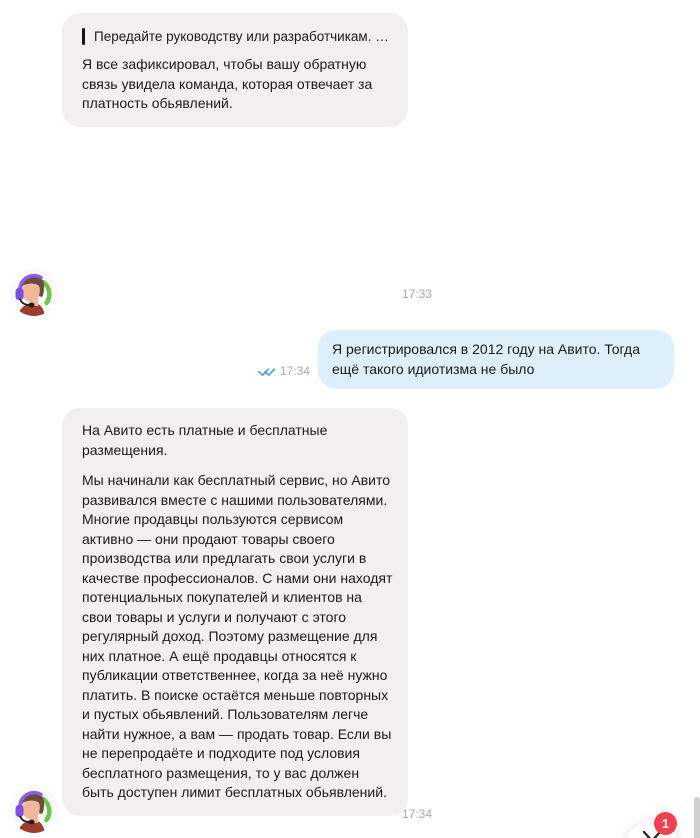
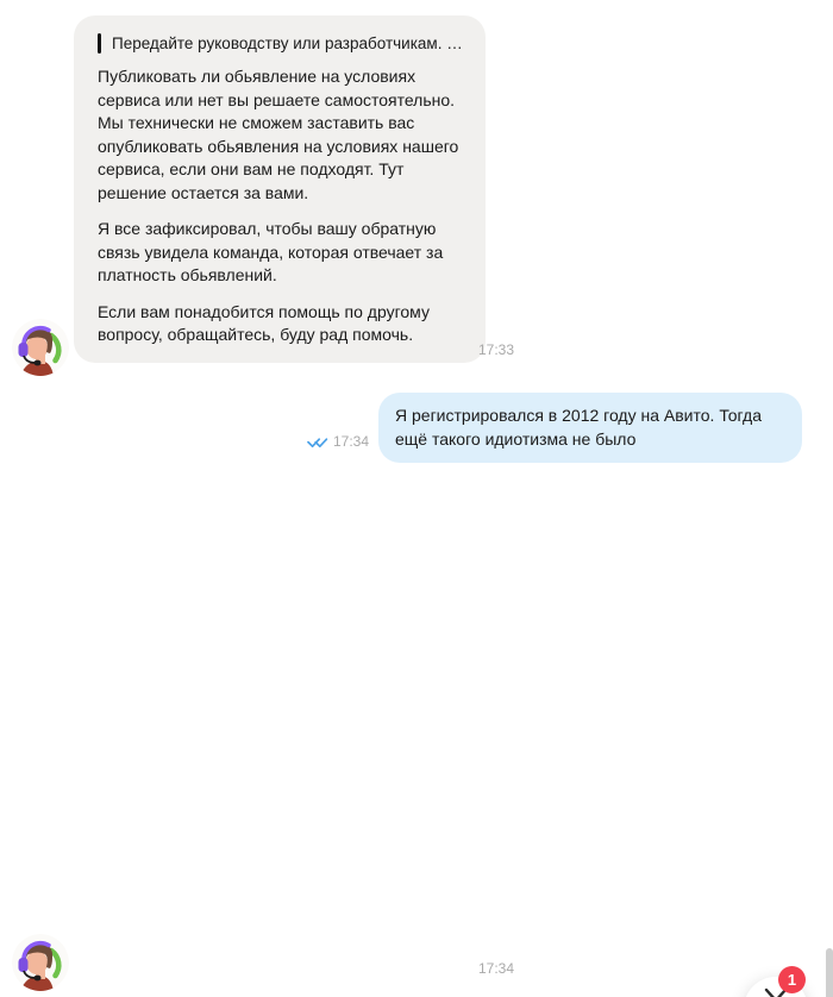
  Передайте руководству или разработчикам. Что
+ Публиковать ли обьявление на условиях сервиса или нет вы решаете самостоятельно. Мы технически не сможем заставить вас опубликовать обьявления на условиях нашего сервиса, если они вам не подходят. Тут решение остается за вами.
  Я все зафиксировал, чтобы вашу обратную связь увидела команда, которая отвечает за платность обьявлений.
+ Если вам понадобится помощь по другому вопросу, обращайтесь, буду рад помочь.
  17:33
  17:34
  Я регистрировался в 2012 году на Авито. Тогда ещё такого идиотизма не было
- На Авито есть платные и бесплатные размещения.
- Мы начинали как бесплатный сервис, но Авито развивался вместе с нашими пользователями. Многие продавцы пользуются сервисом активно — они продают товары своего производства или предлагать свои услуги в качестве профессионалов. С нами они находят потенциальных покупателей и клиентов на свои товары и услуги и получают с этого регулярный доход. Поэтому размещение для них платное. А ещё продавцы относятся к публикации ответственнее, когда за неё нужно платить. В поиске остаётся меньше повторных и пустых обьявлений. Пользователям легче найти нужное, а вам — продать товар. Если вы не перепродаёте и подходите под условия бесплатного размещения, то у вас должен быть доступен лимит бесплатных обьявлений.
  17:34
  1
